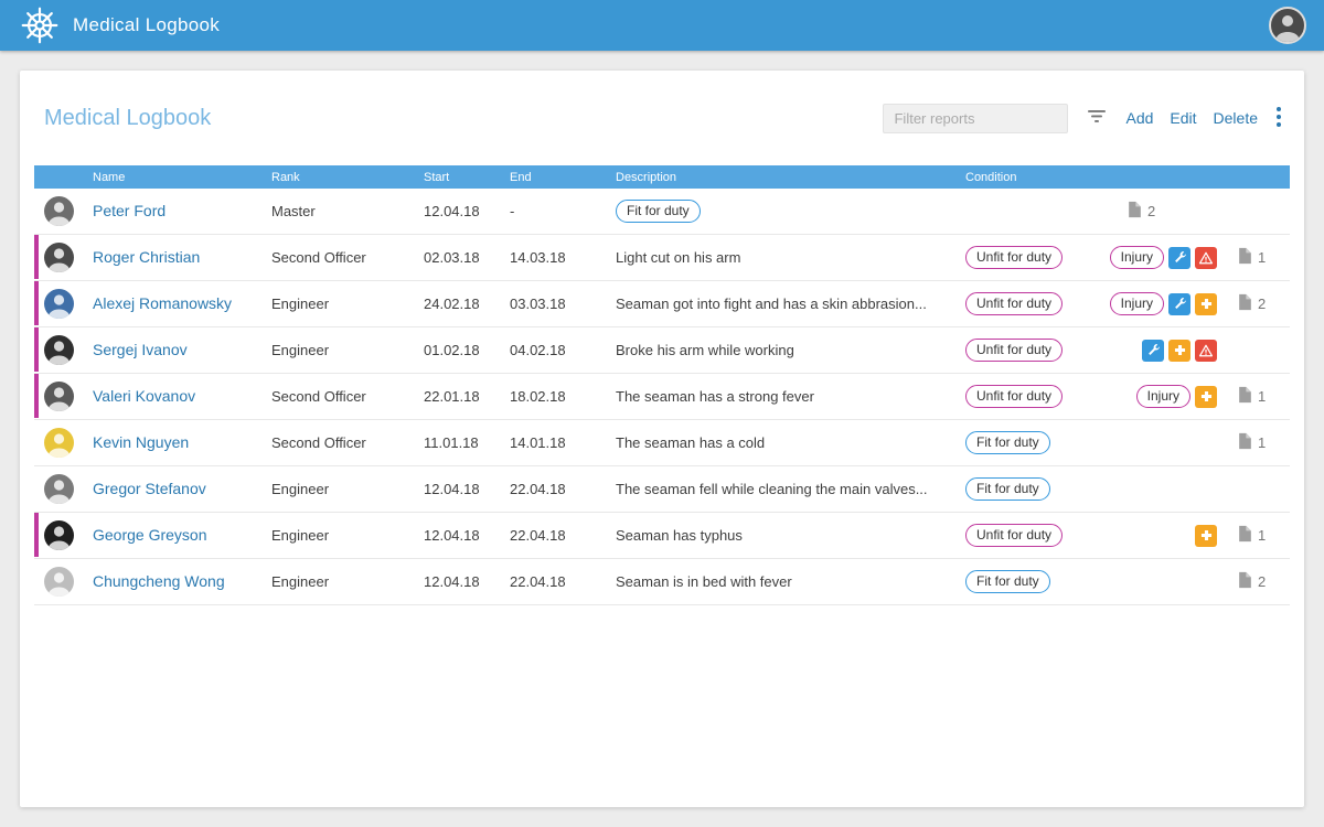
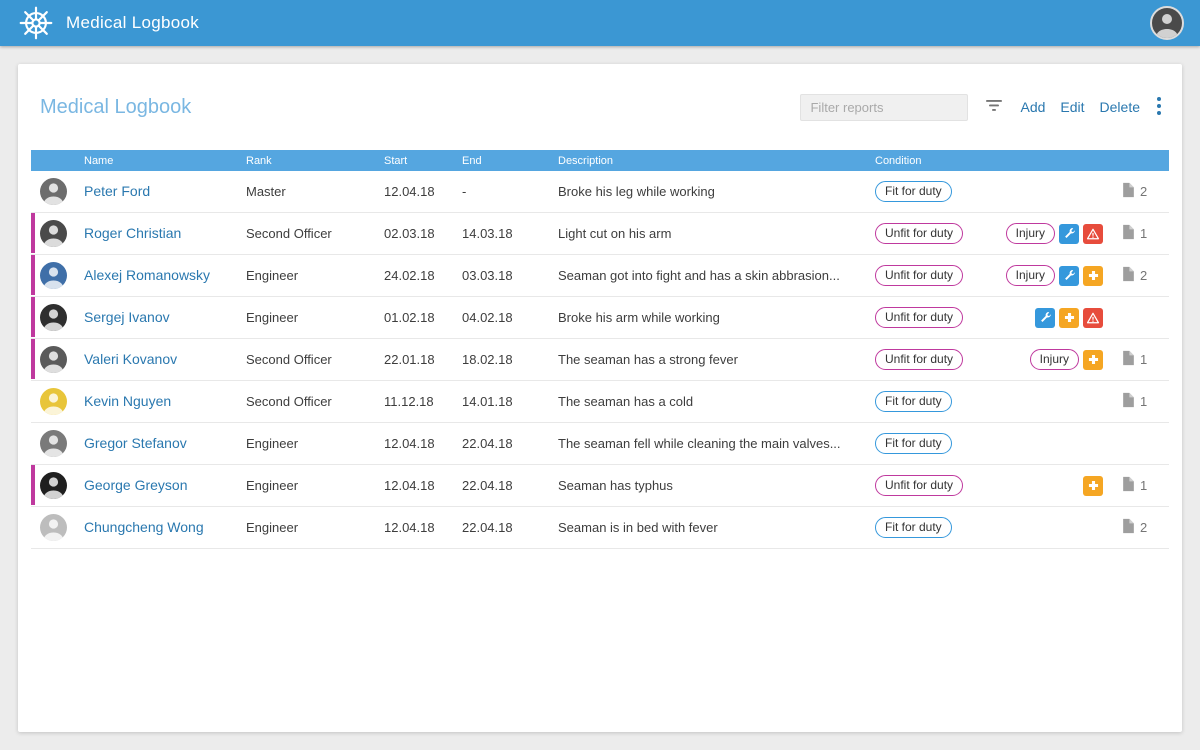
  Medical Logbook
  Medical Logbook
  Filter reports
  Add
  Edit
  Delete
  Name
  Rank
  Start
  End
  Description
  Condition
  Peter Ford
  Master
  12.04.18
  -
+ Broke his leg while working
  Fit for duty
  2
  Roger Christian
  Second Officer
  02.03.18
  14.03.18
  Light cut on his arm
  Unfit for duty
  Injury
  1
  Alexej Romanowsky
  Engineer
  24.02.18
  03.03.18
  Seaman got into fight and has a skin abbrasion...
  Unfit for duty
  Injury
  2
  Sergej Ivanov
  Engineer
  01.02.18
  04.02.18
  Broke his arm while working
  Unfit for duty
  Valeri Kovanov
  Second Officer
  22.01.18
  18.02.18
  The seaman has a strong fever
  Unfit for duty
  Injury
  1
  Kevin Nguyen
  Second Officer
- 11.01.18
+ 11.12.18
  14.01.18
  The seaman has a cold
  Fit for duty
  1
  Gregor Stefanov
  Engineer
  12.04.18
  22.04.18
  The seaman fell while cleaning the main valves...
  Fit for duty
  George Greyson
  Engineer
  12.04.18
  22.04.18
  Seaman has typhus
  Unfit for duty
  1
  Chungcheng Wong
  Engineer
  12.04.18
  22.04.18
  Seaman is in bed with fever
  Fit for duty
  2
